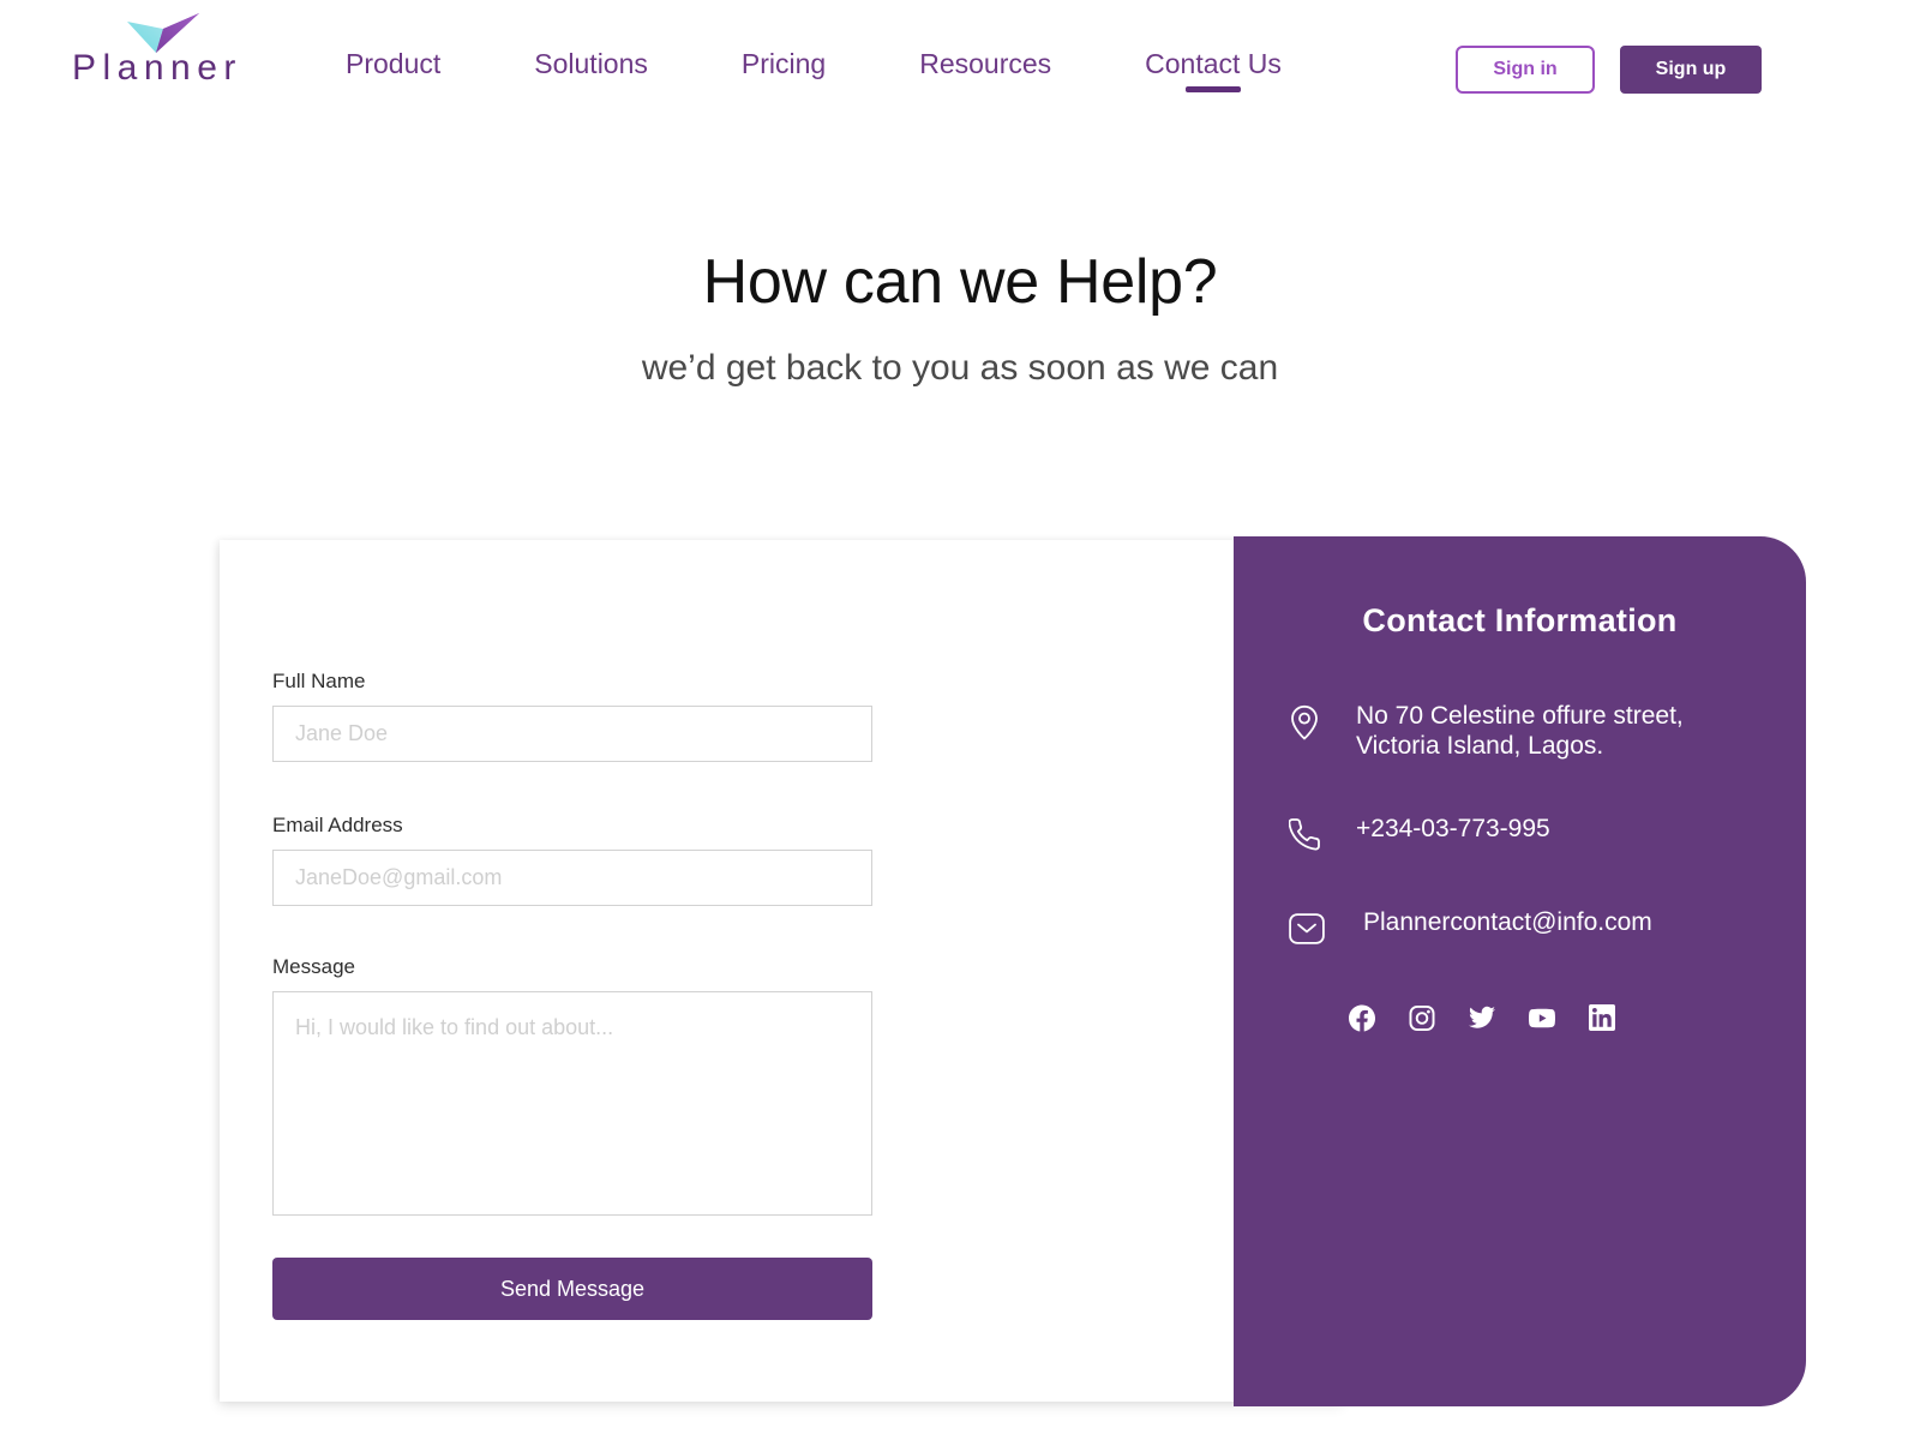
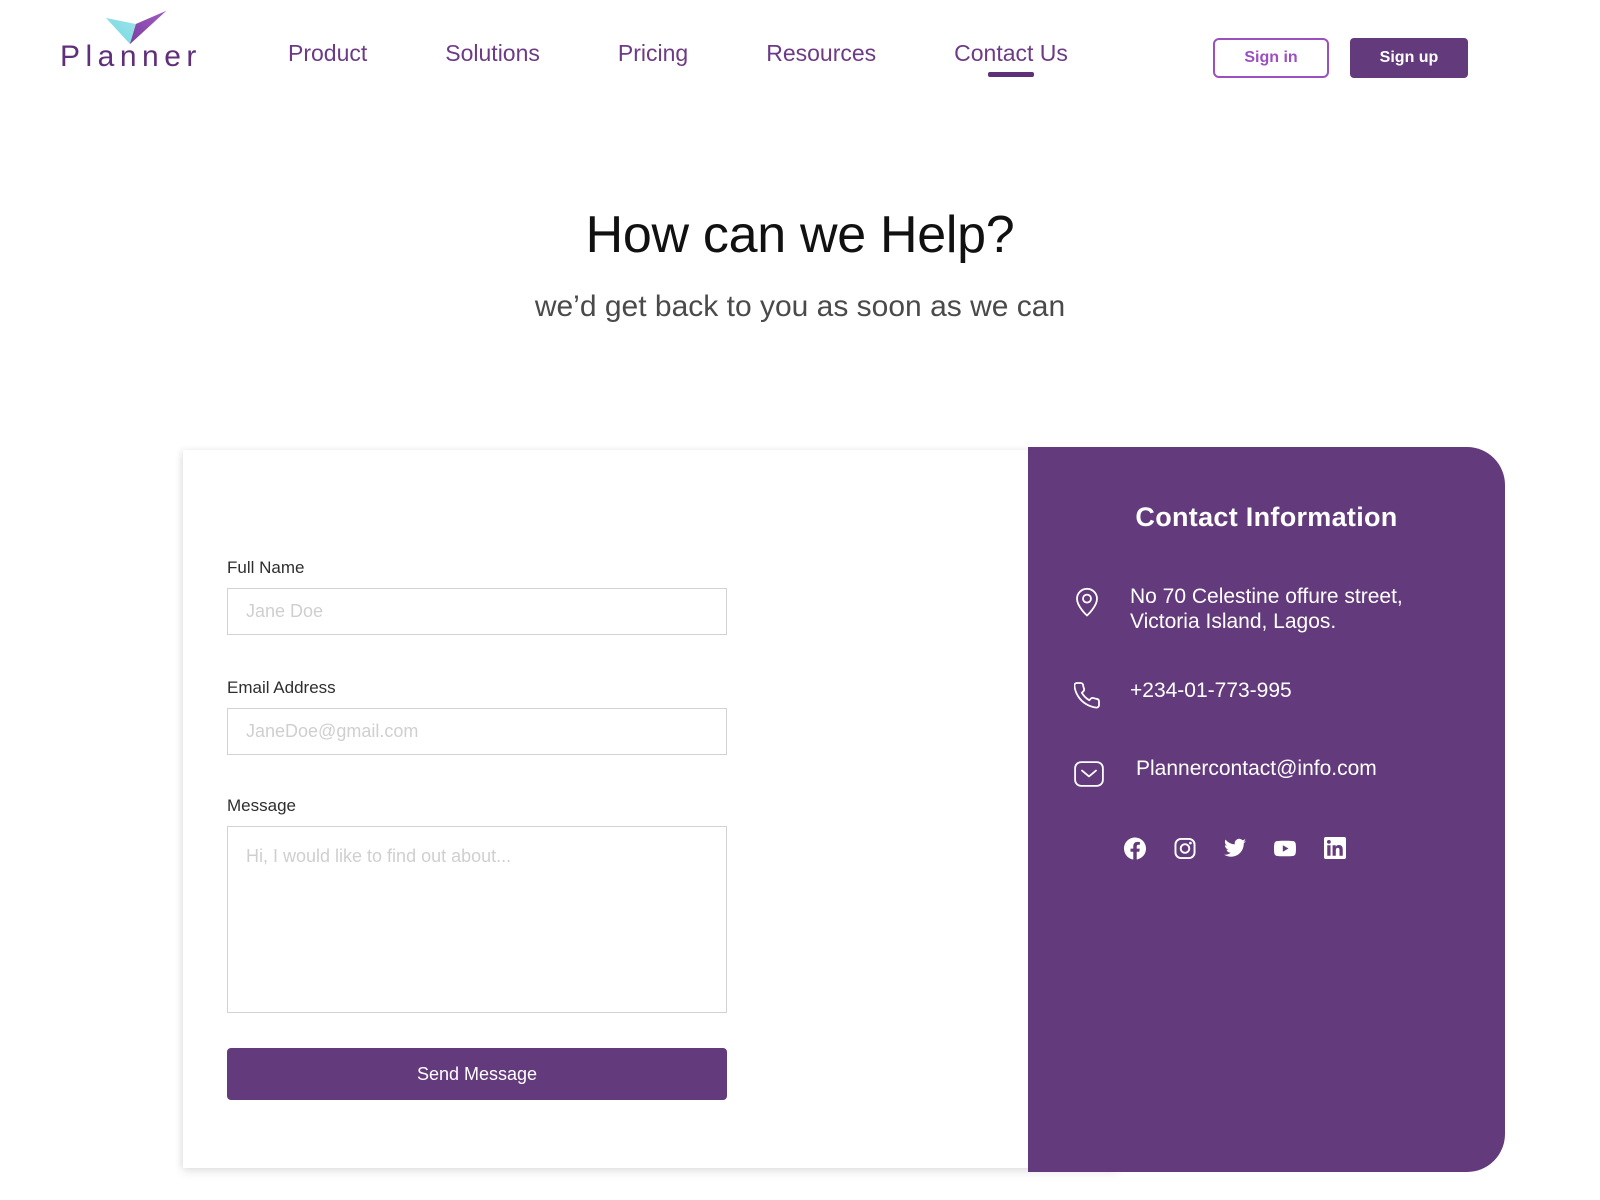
  Planner
  Product
  Solutions
  Pricing
  Resources
  Contact Us
  Sign in
  Sign up
  How can we Help?
  we’d get back to you as soon as we can
  Full Name
  Jane Doe
  Email Address
  JaneDoe@gmail.com
  Message
  Hi, I would like to find out about...
  Send Message
  Contact Information
  No 70 Celestine offure street,
  Victoria Island, Lagos.
- +234-03-773-995
+ +234-01-773-995
  Plannercontact@info.com
